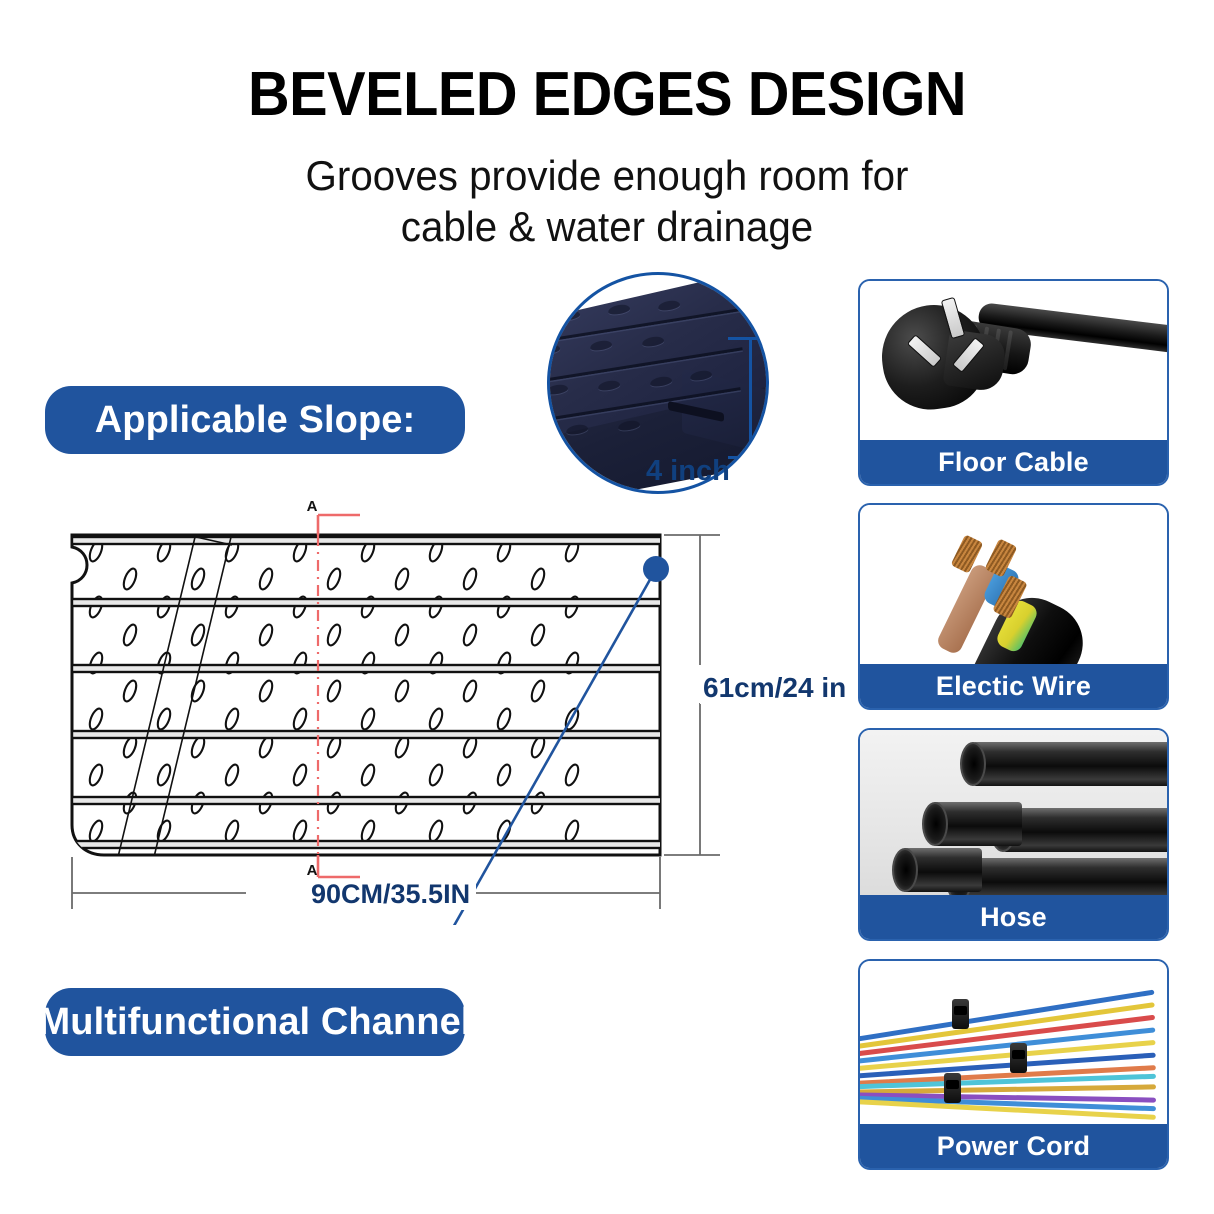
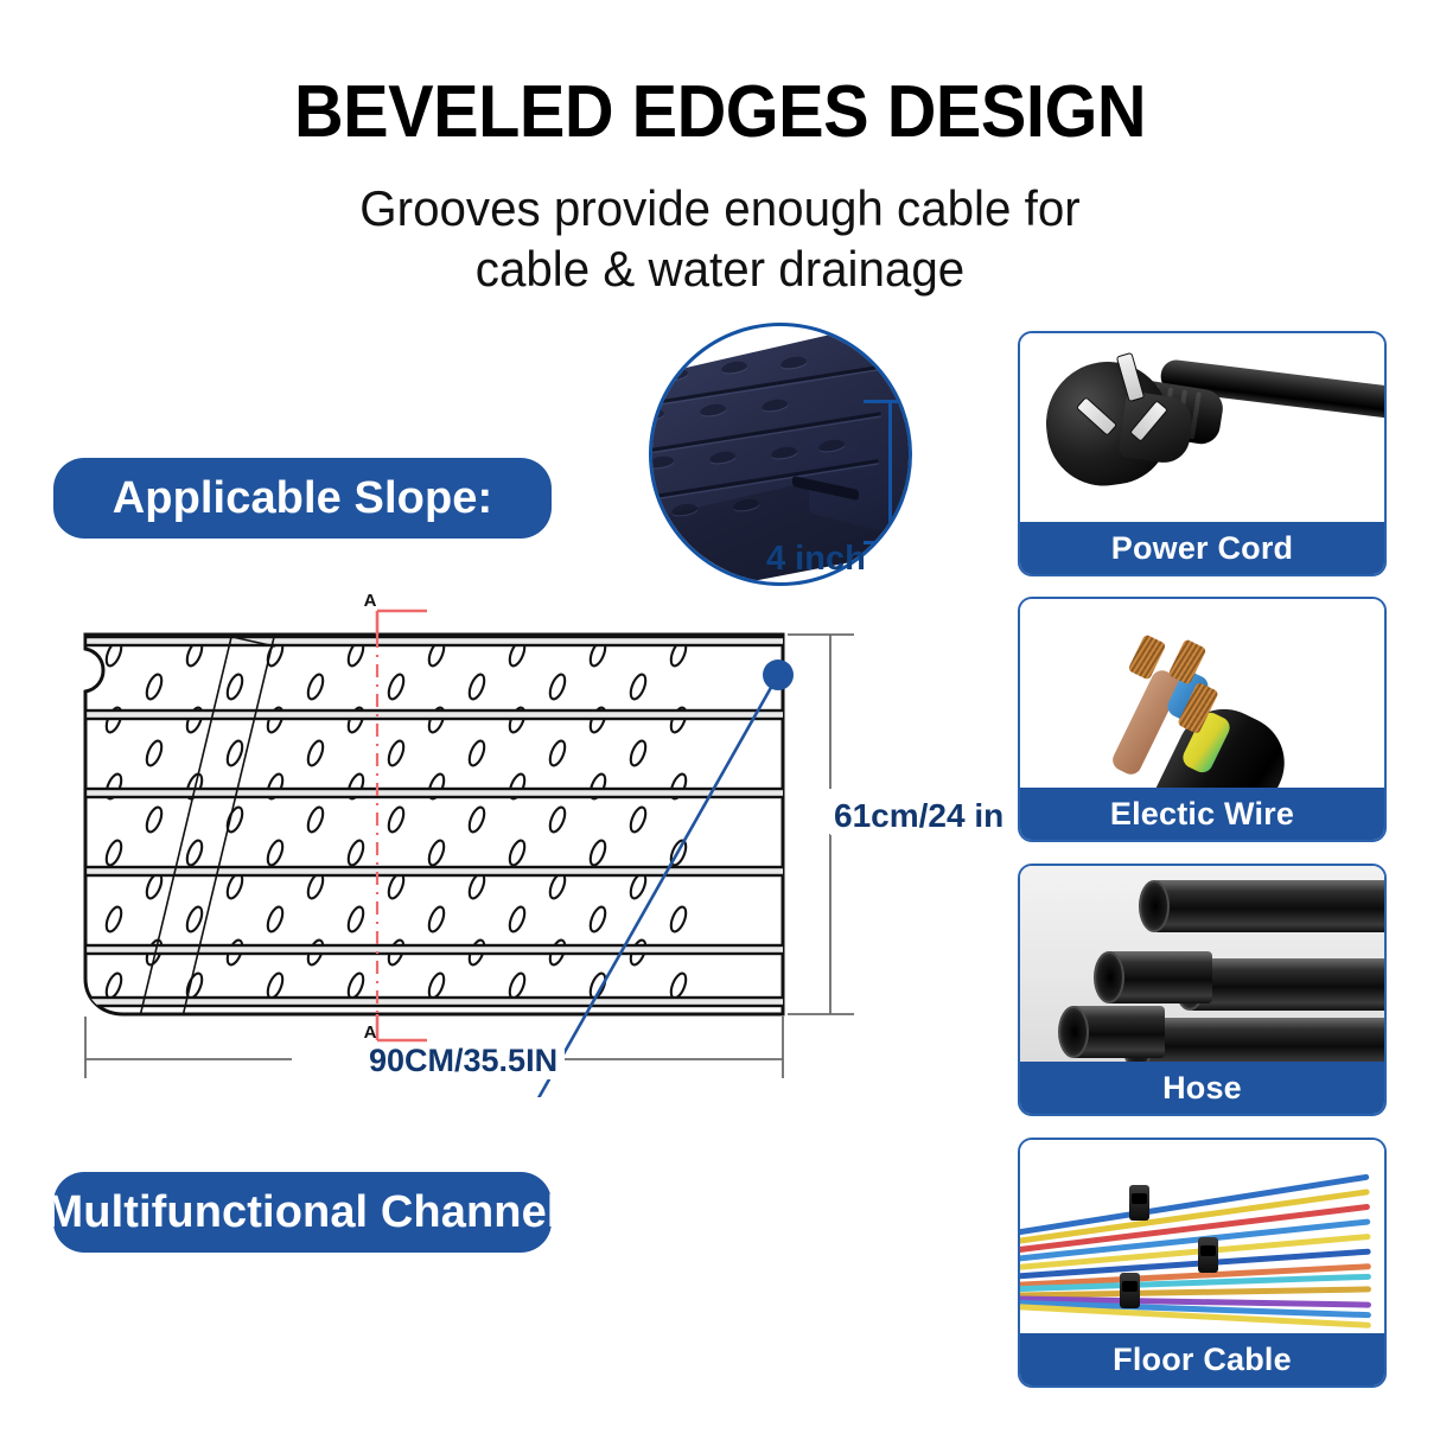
  BEVELED EDGES DESIGN
- Grooves provide enough room for
+ Grooves provide enough cable for
  cable & water drainage
  Applicable Slope:
  Multifunctional Channel
  4 inch
  A
  A
  61cm/24 in
  90CM/35.5IN
- Floor Cable
+ Power Cord
  Electic Wire
  Hose
- Power Cord
+ Floor Cable
